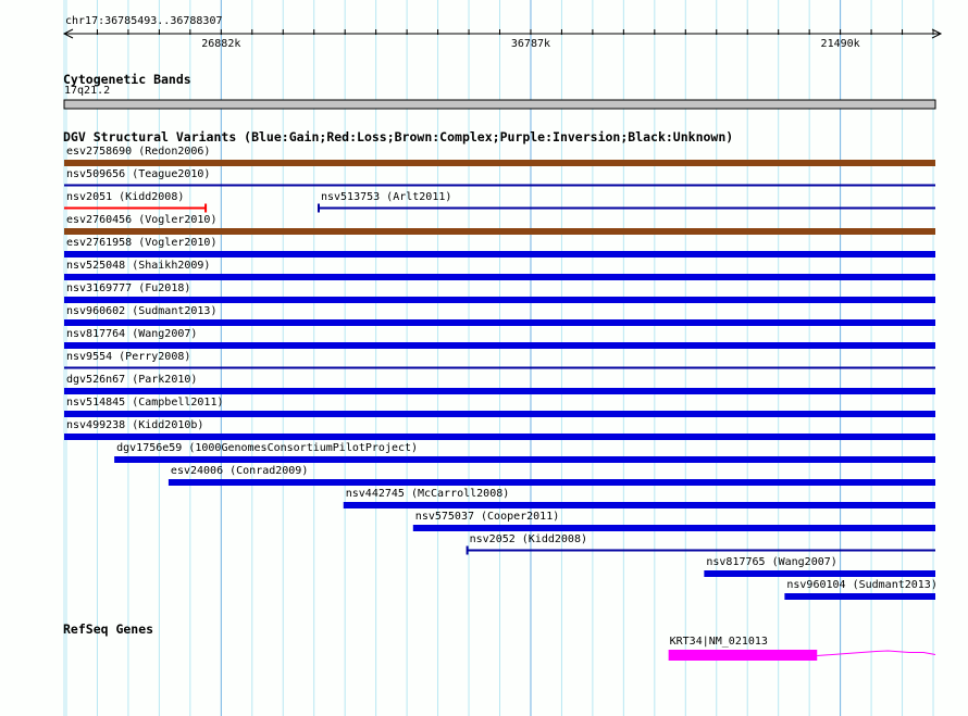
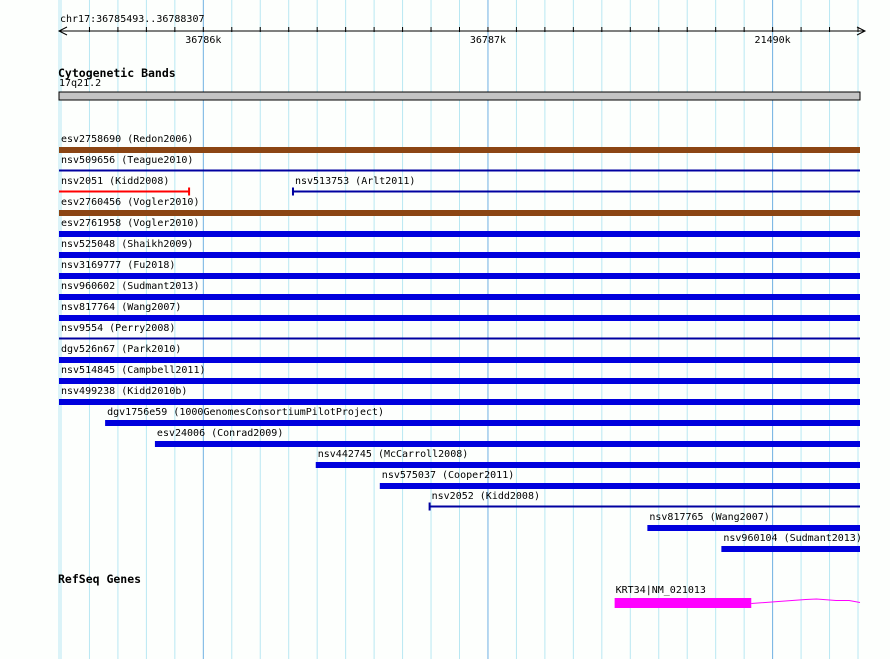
  chr17:36785493..36788307
- 26882k
+ 36786k
  36787k
  21490k
  Cytogenetic Bands
  17q21.2
- DGV Structural Variants (Blue:Gain;Red:Loss;Brown:Complex;Purple:Inversion;Black:Unknown)
  esv2758690 (Redon2006)
  nsv509656 (Teague2010)
  nsv2051 (Kidd2008)
  nsv513753 (Arlt2011)
  esv2760456 (Vogler2010)
  esv2761958 (Vogler2010)
  nsv525048 (Shaikh2009)
  nsv3169777 (Fu2018)
  nsv960602 (Sudmant2013)
  nsv817764 (Wang2007)
  nsv9554 (Perry2008)
  dgv526n67 (Park2010)
  nsv514845 (Campbell2011)
  nsv499238 (Kidd2010b)
  dgv1756e59 (1000GenomesConsortiumPilotProject)
  esv24006 (Conrad2009)
  nsv442745 (McCarroll2008)
  nsv575037 (Cooper2011)
  nsv2052 (Kidd2008)
  nsv817765 (Wang2007)
  nsv960104 (Sudmant2013)
  RefSeq Genes
  KRT34|NM_021013
